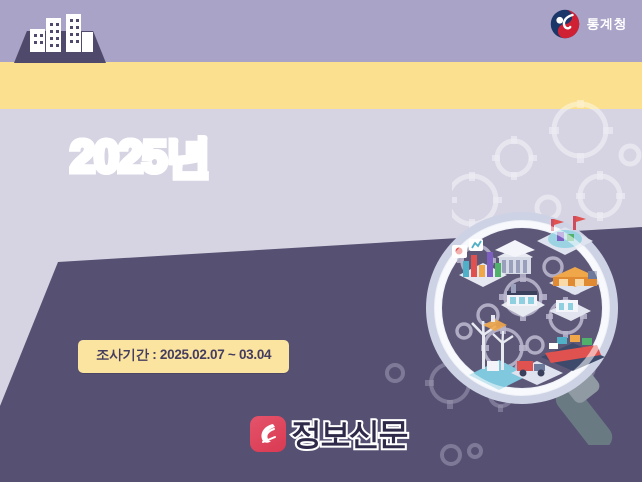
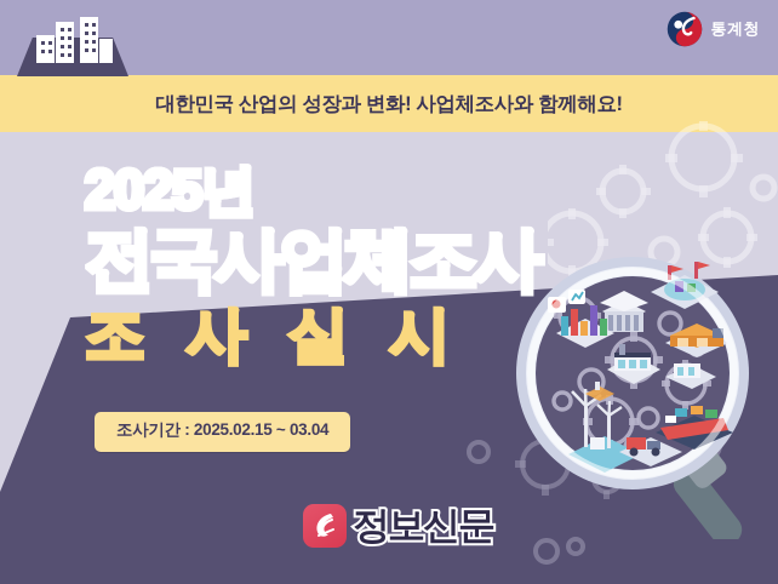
  통계청
+ 대한민국 산업의 성장과 변화! 사업체조사와 함께해요!
  2025년
+ 전국사업체조사
+ 조 사 실 시
- 조사기간 : 2025.02.07 ~ 03.04
+ 조사기간 : 2025.02.15 ~ 03.04
  정보신문
